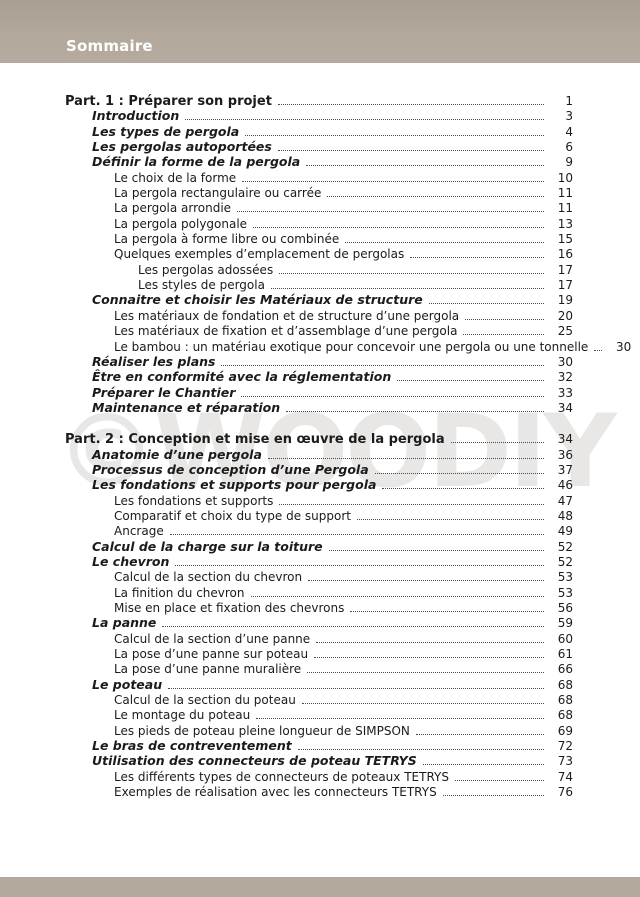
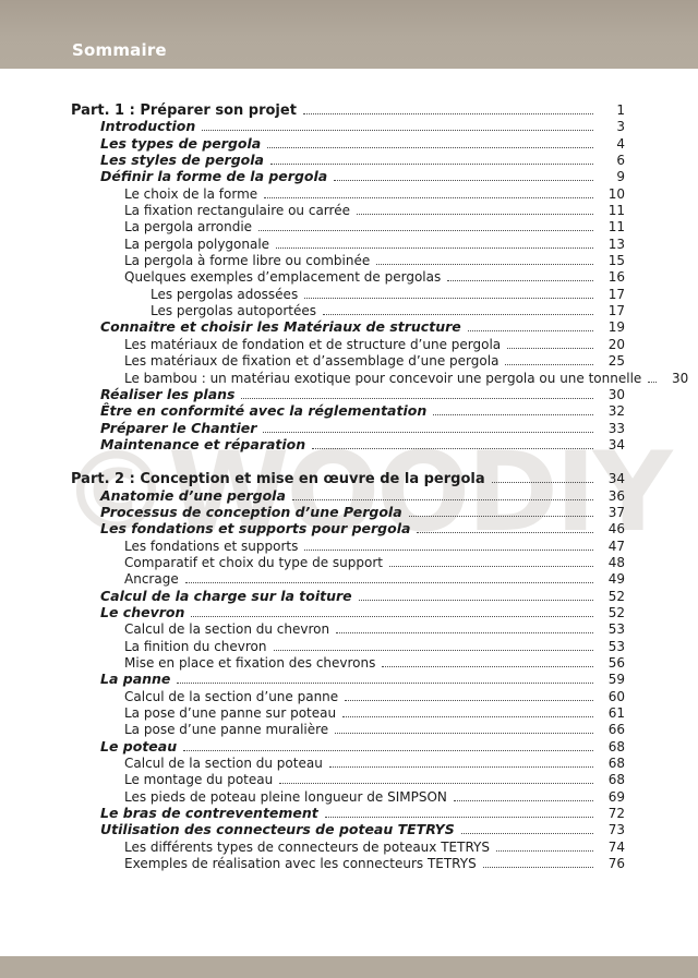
  Sommaire
  ©WOODIY
  Part. 1 : Préparer son projet
  1
  Introduction
  3
  Les types de pergola
  4
- Les pergolas autoportées
+ Les styles de pergola
  6
  Définir la forme de la pergola
  9
  Le choix de la forme
  10
- La pergola rectangulaire ou carrée
+ La fixation rectangulaire ou carrée
  11
  La pergola arrondie
  11
  La pergola polygonale
  13
  La pergola à forme libre ou combinée
  15
  Quelques exemples d’emplacement de pergolas
  16
  Les pergolas adossées
  17
- Les styles de pergola
+ Les pergolas autoportées
  17
  Connaitre et choisir les Matériaux de structure
  19
  Les matériaux de fondation et de structure d’une pergola
  20
  Les matériaux de fixation et d’assemblage d’une pergola
  25
  Le bambou : un matériau exotique pour concevoir une pergola ou une tonnelle
  30
  Réaliser les plans
  30
  Être en conformité avec la réglementation
  32
  Préparer le Chantier
  33
  Maintenance et réparation
  34
  Part. 2 : Conception et mise en œuvre de la pergola
  34
  Anatomie d’une pergola
  36
  Processus de conception d’une Pergola
  37
  Les fondations et supports pour pergola
  46
  Les fondations et supports
  47
  Comparatif et choix du type de support
  48
  Ancrage
  49
  Calcul de la charge sur la toiture
  52
  Le chevron
  52
  Calcul de la section du chevron
  53
  La finition du chevron
  53
  Mise en place et fixation des chevrons
  56
  La panne
  59
  Calcul de la section d’une panne
  60
  La pose d’une panne sur poteau
  61
  La pose d’une panne muralière
  66
  Le poteau
  68
  Calcul de la section du poteau
  68
  Le montage du poteau
  68
  Les pieds de poteau pleine longueur de SIMPSON
  69
  Le bras de contreventement
  72
  Utilisation des connecteurs de poteau TETRYS
  73
  Les différents types de connecteurs de poteaux TETRYS
  74
  Exemples de réalisation avec les connecteurs TETRYS
  76
